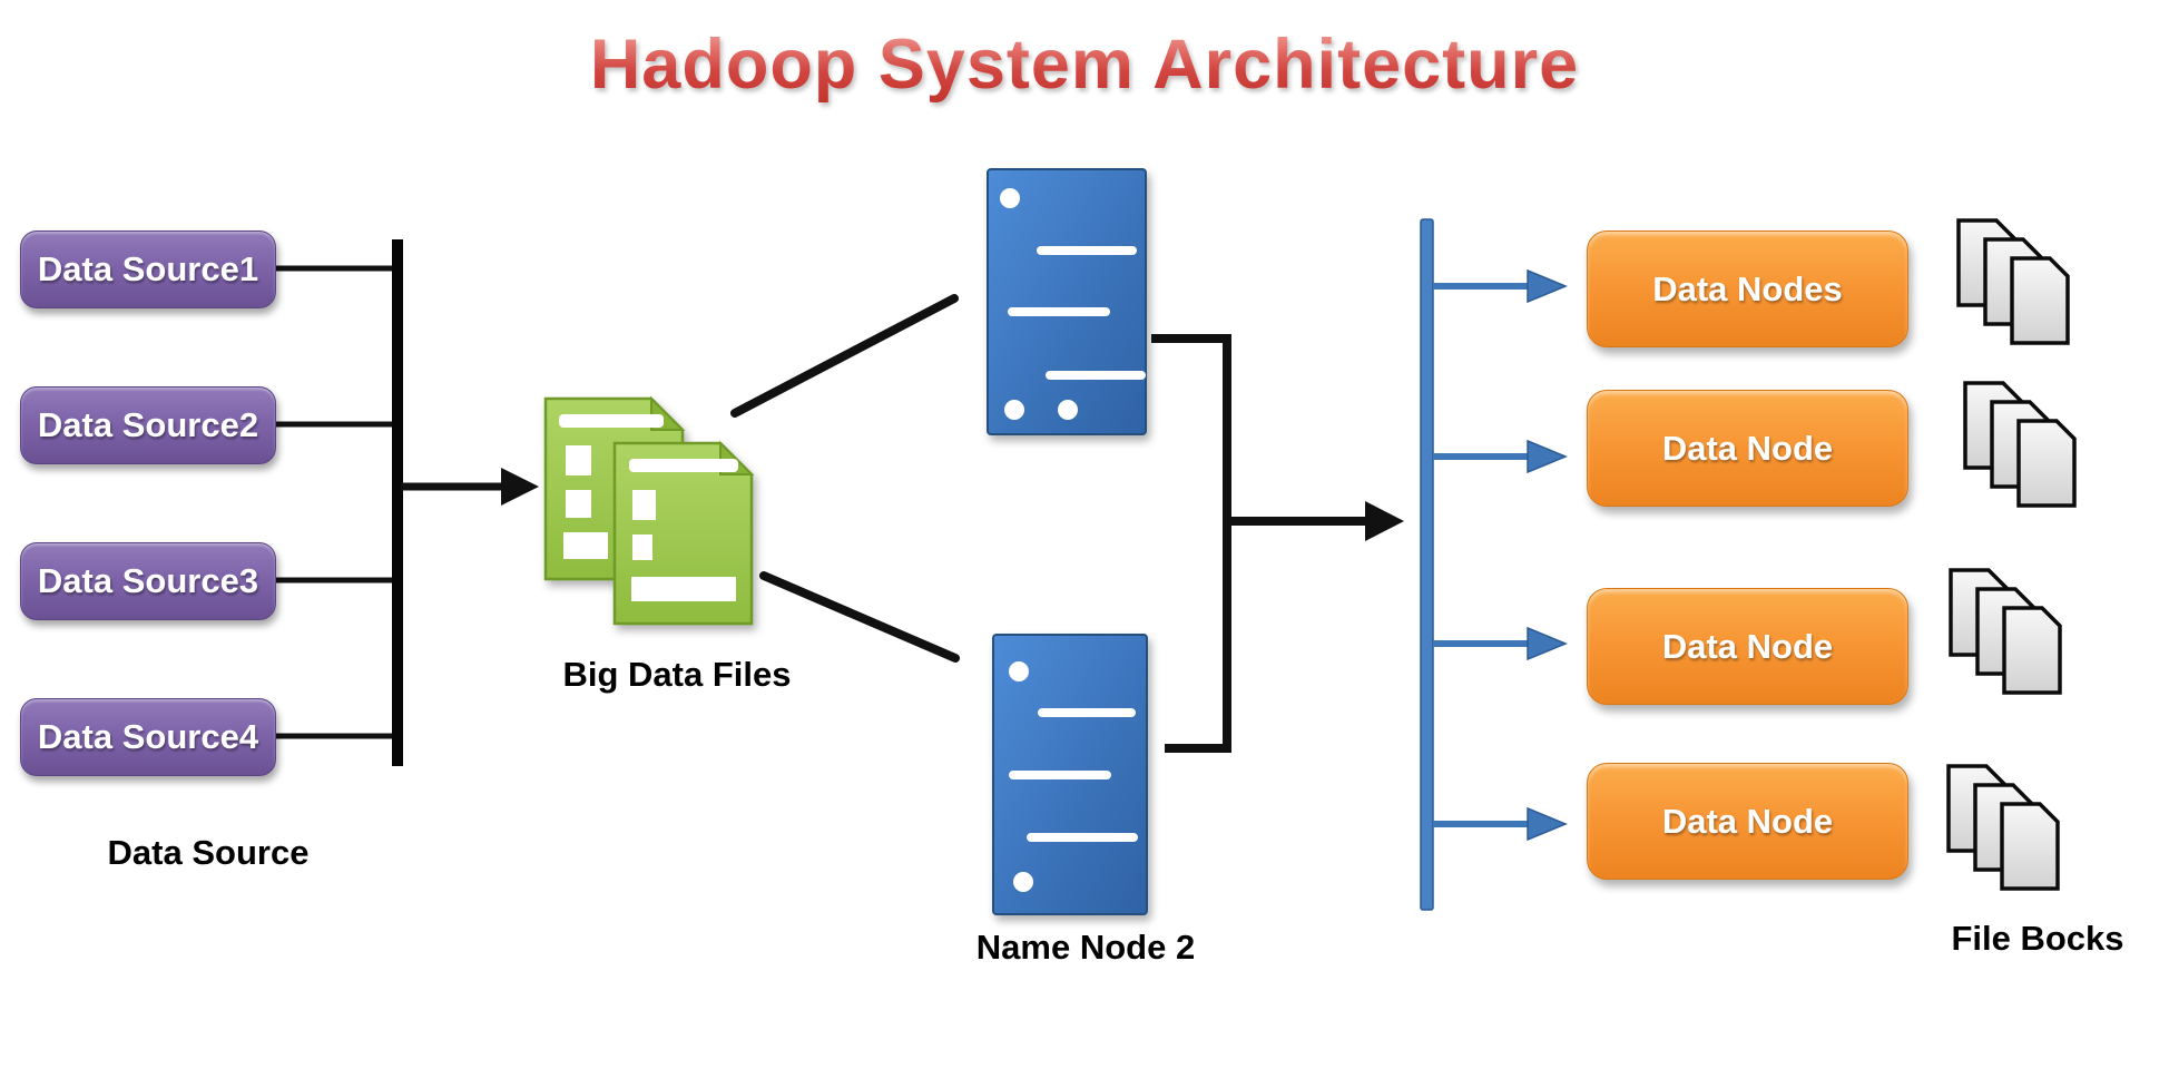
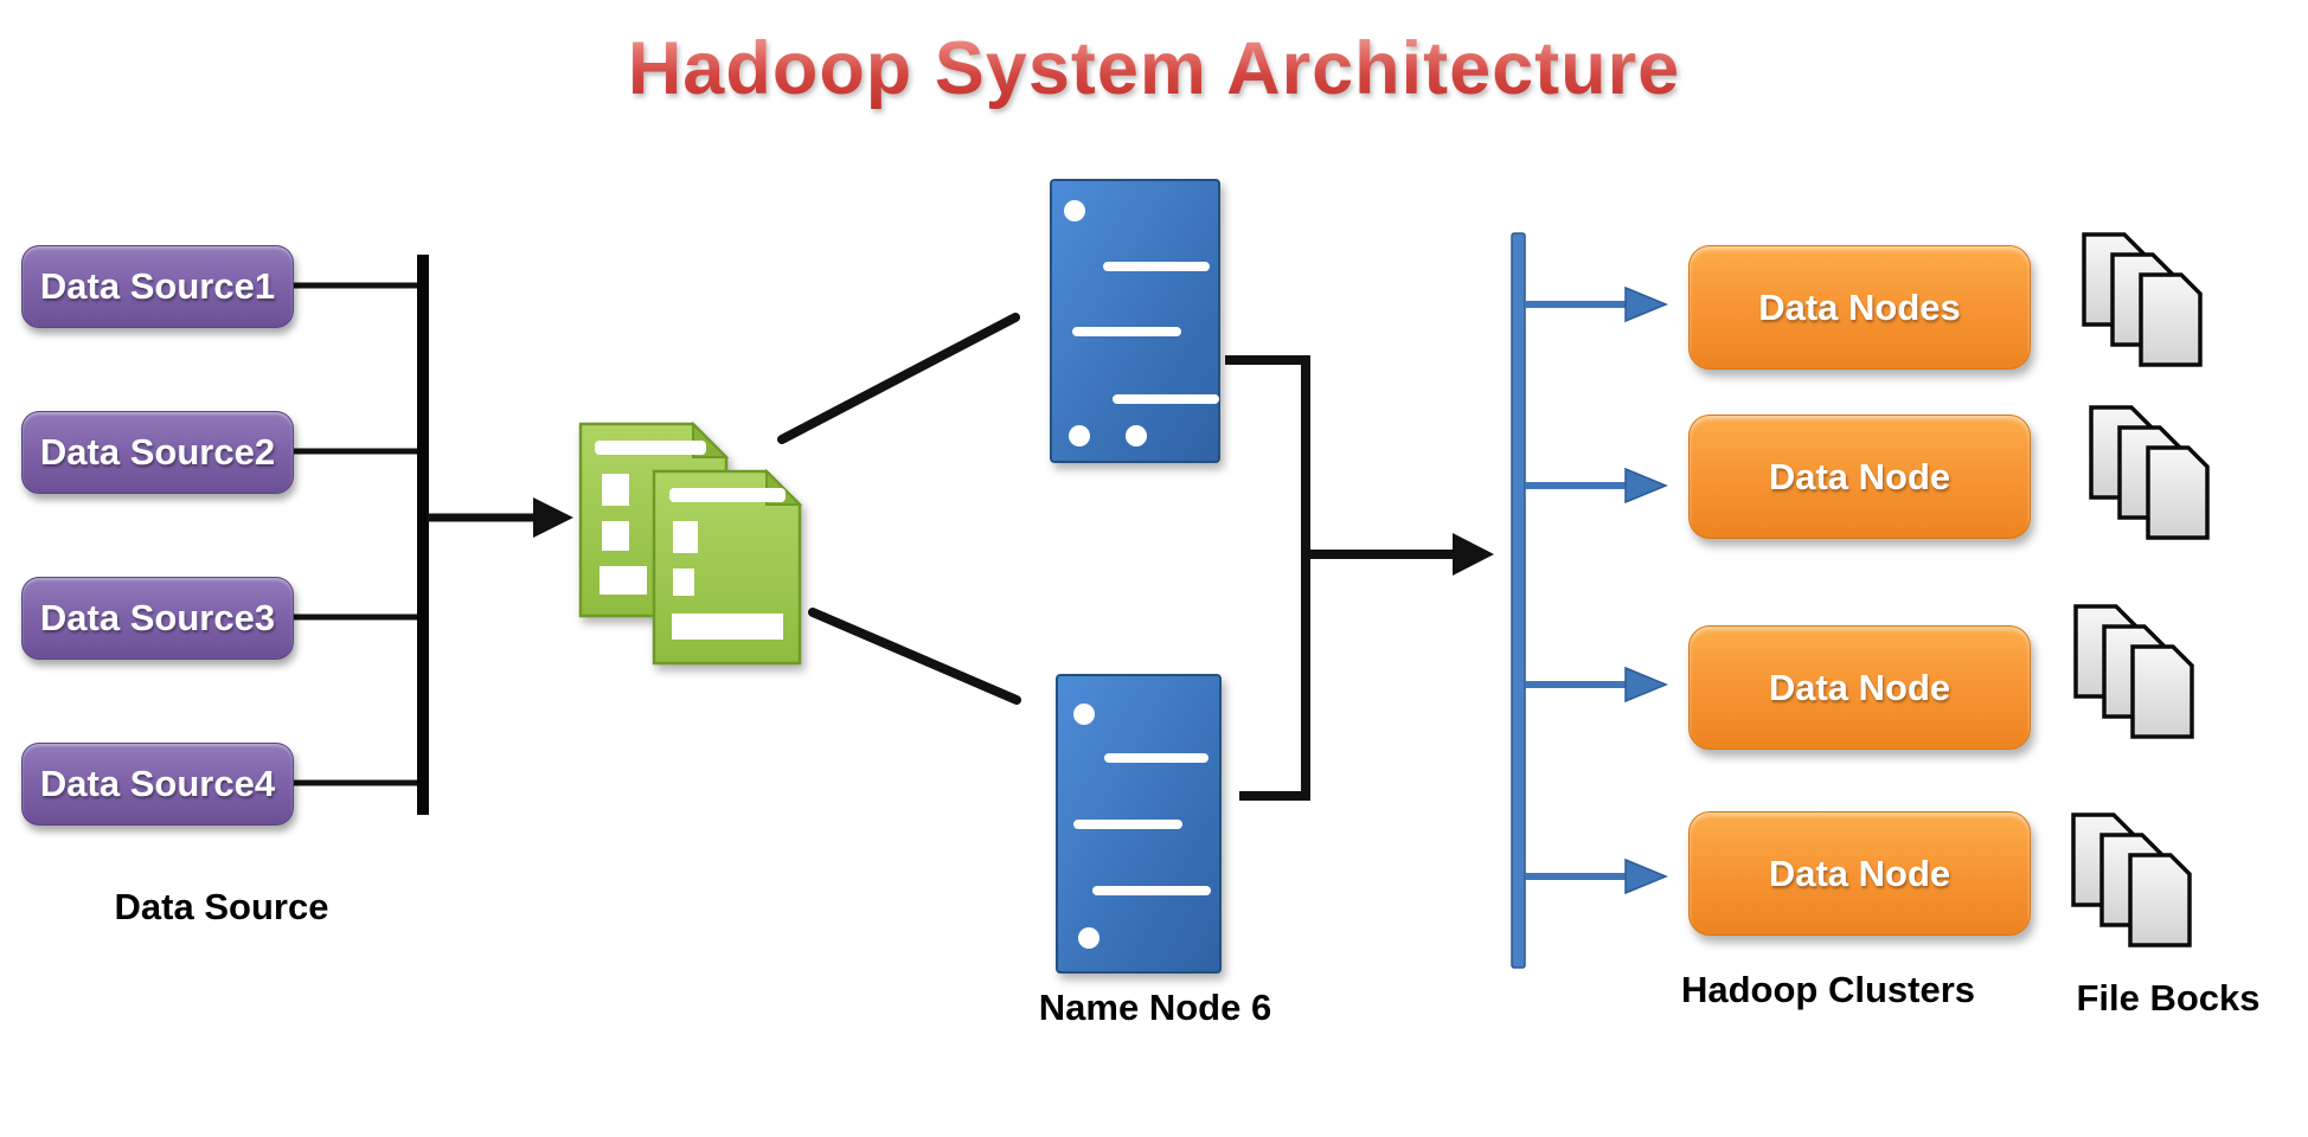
  Hadoop System Architecture
  Data Source1
  Data Source2
  Data Source3
  Data Source4
  Data Source
- Big Data Files
- Name Node 2
+ Name Node 6
  Data Nodes
  Data Node
  Data Node
  Data Node
+ Hadoop Clusters
  File Bocks
